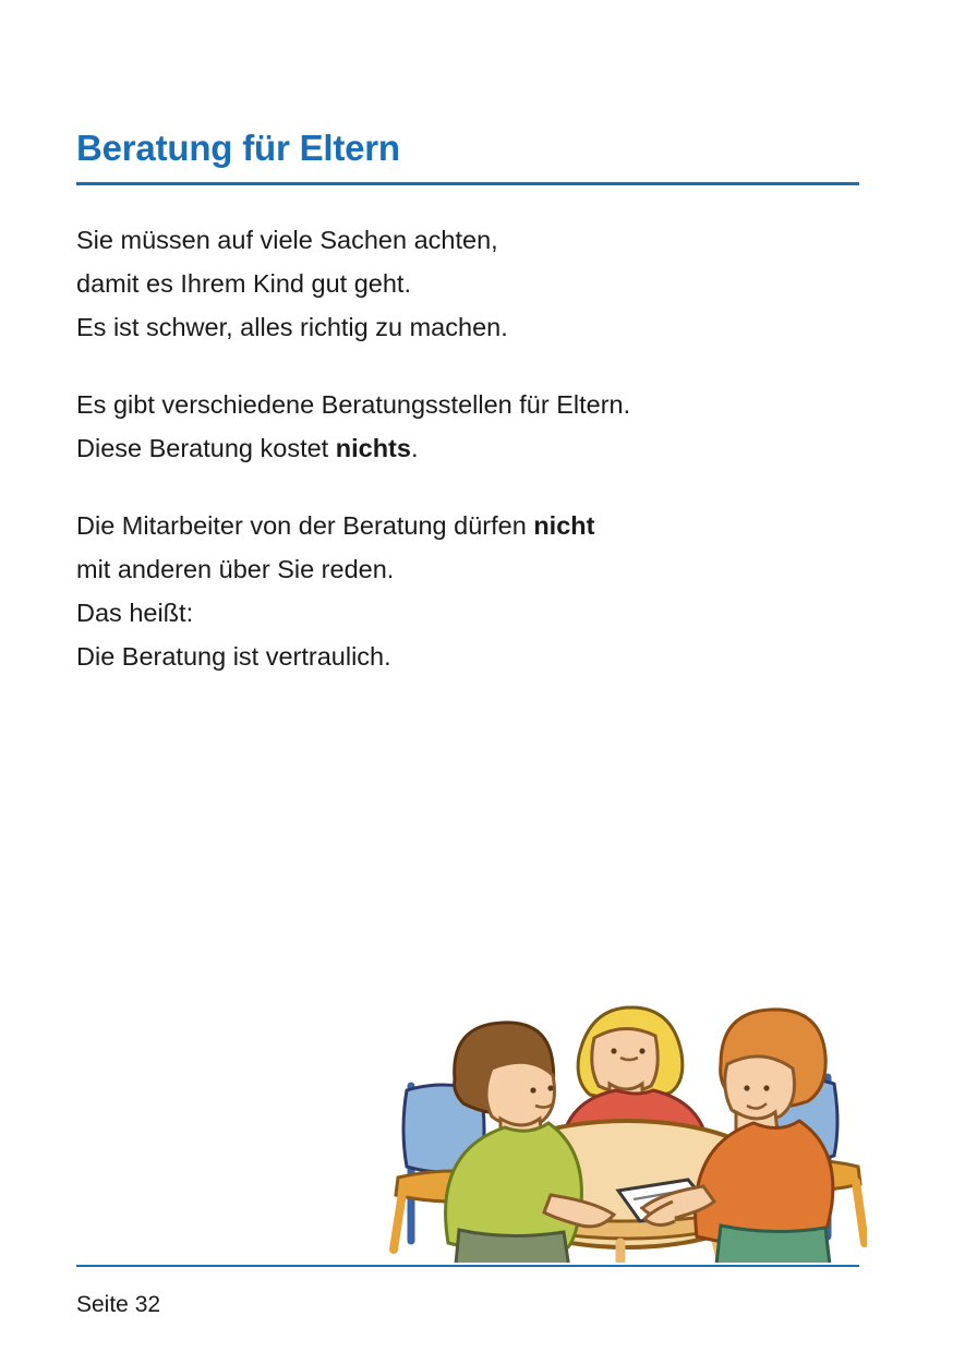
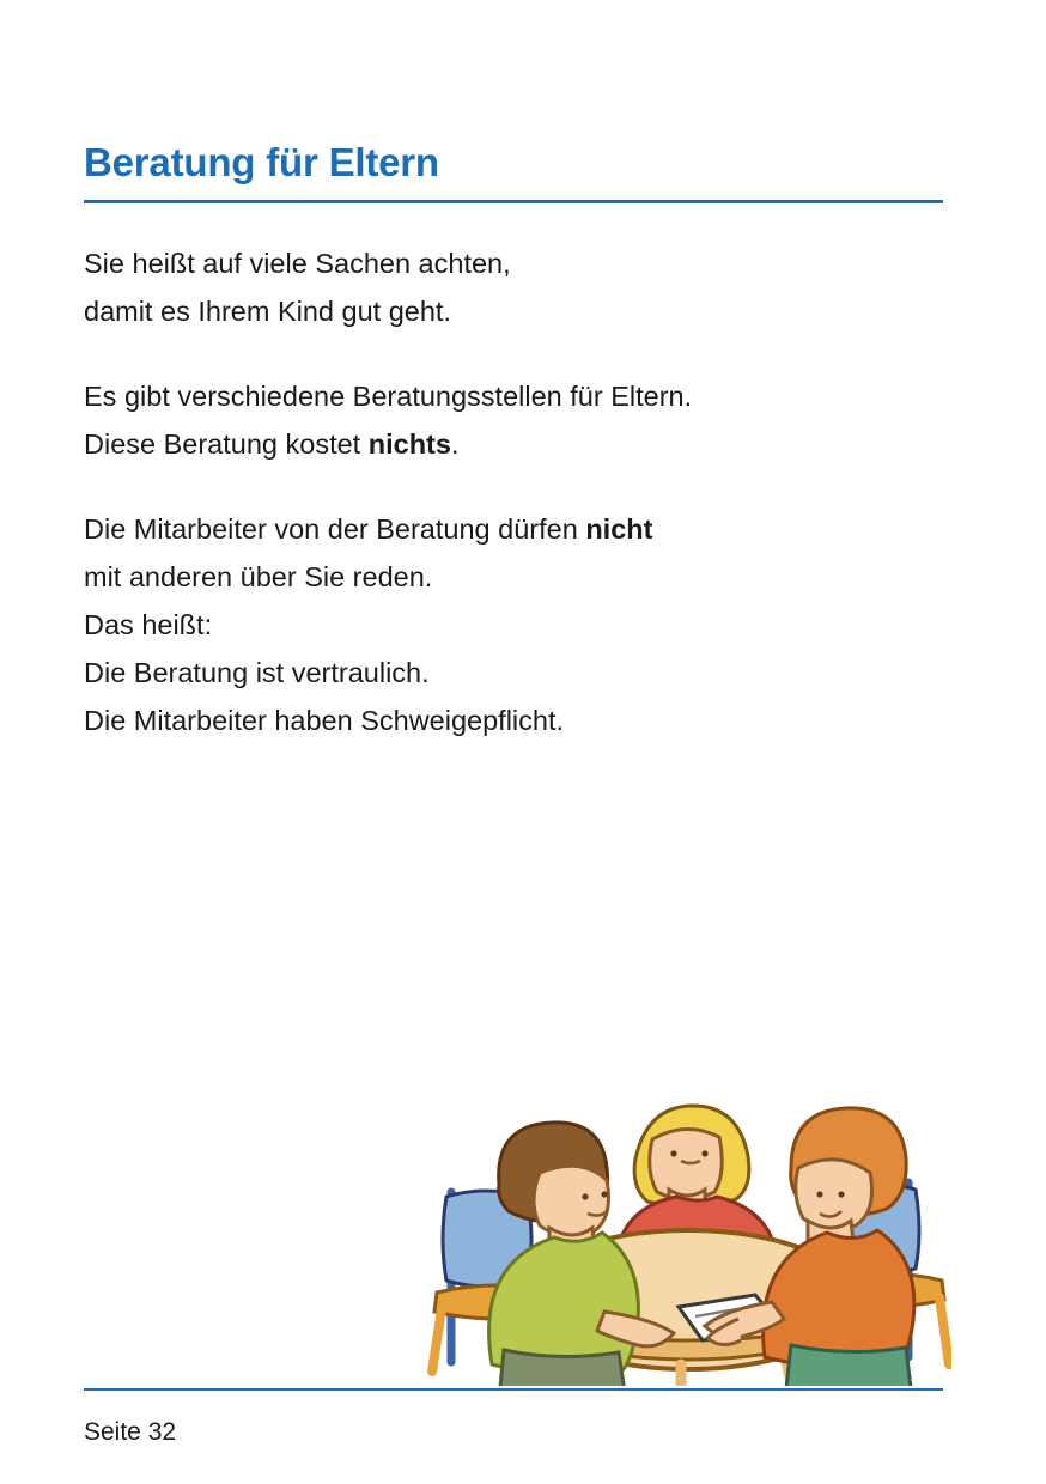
  Beratung für Eltern
- Sie müssen auf viele Sachen achten,
+ Sie heißt auf viele Sachen achten,
  damit es Ihrem Kind gut geht.
- Es ist schwer, alles richtig zu machen.
  Es gibt verschiedene Beratungsstellen für Eltern.
  Diese Beratung kostet nichts.
  Die Mitarbeiter von der Beratung dürfen nicht
  mit anderen über Sie reden.
  Das heißt:
  Die Beratung ist vertraulich.
+ Die Mitarbeiter haben Schweigepflicht.
  Seite 32
